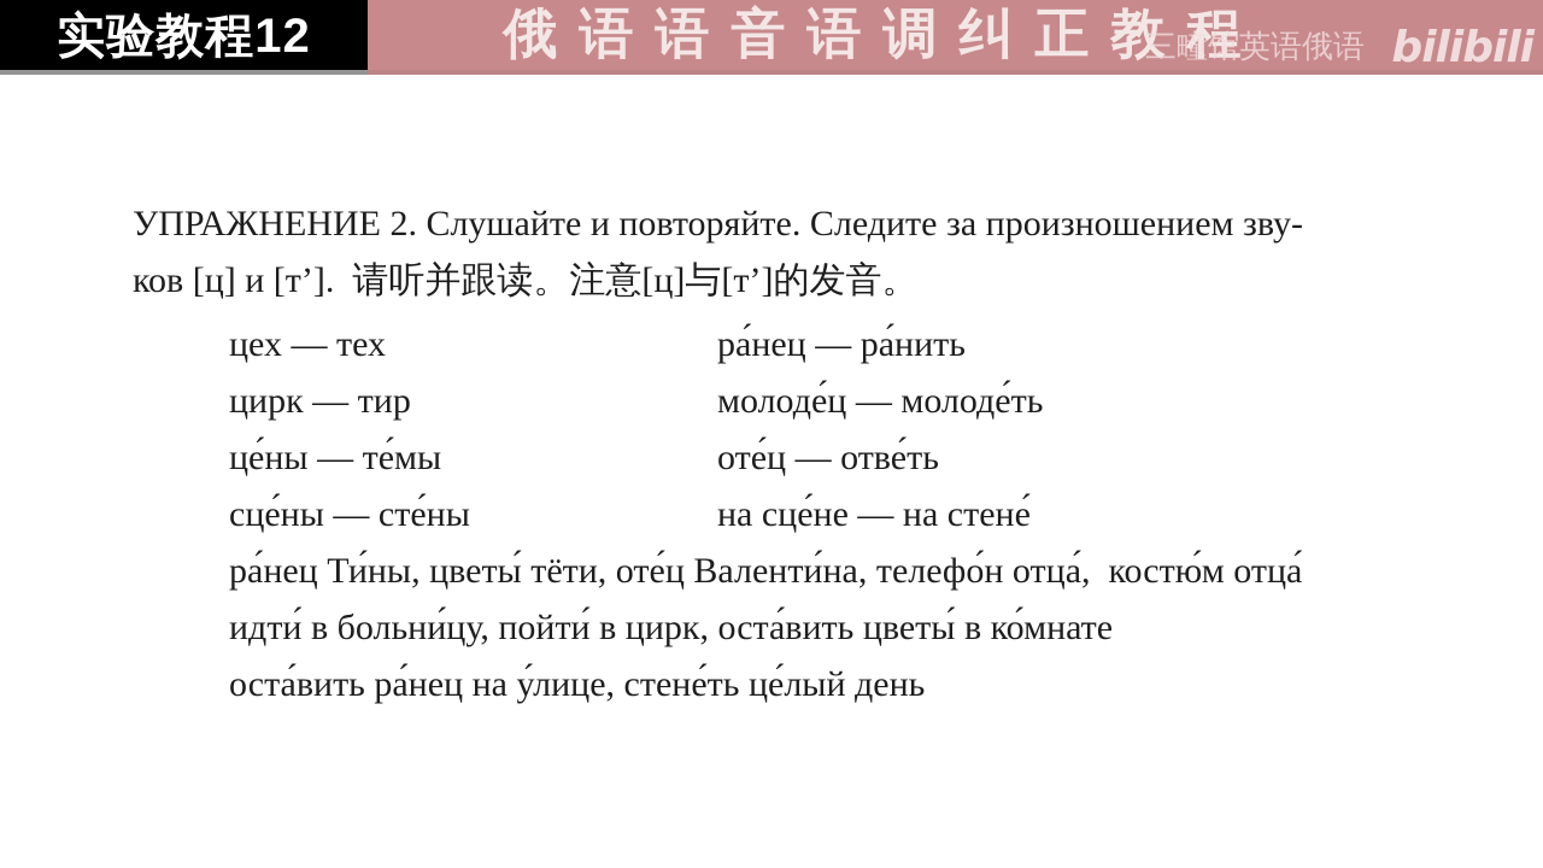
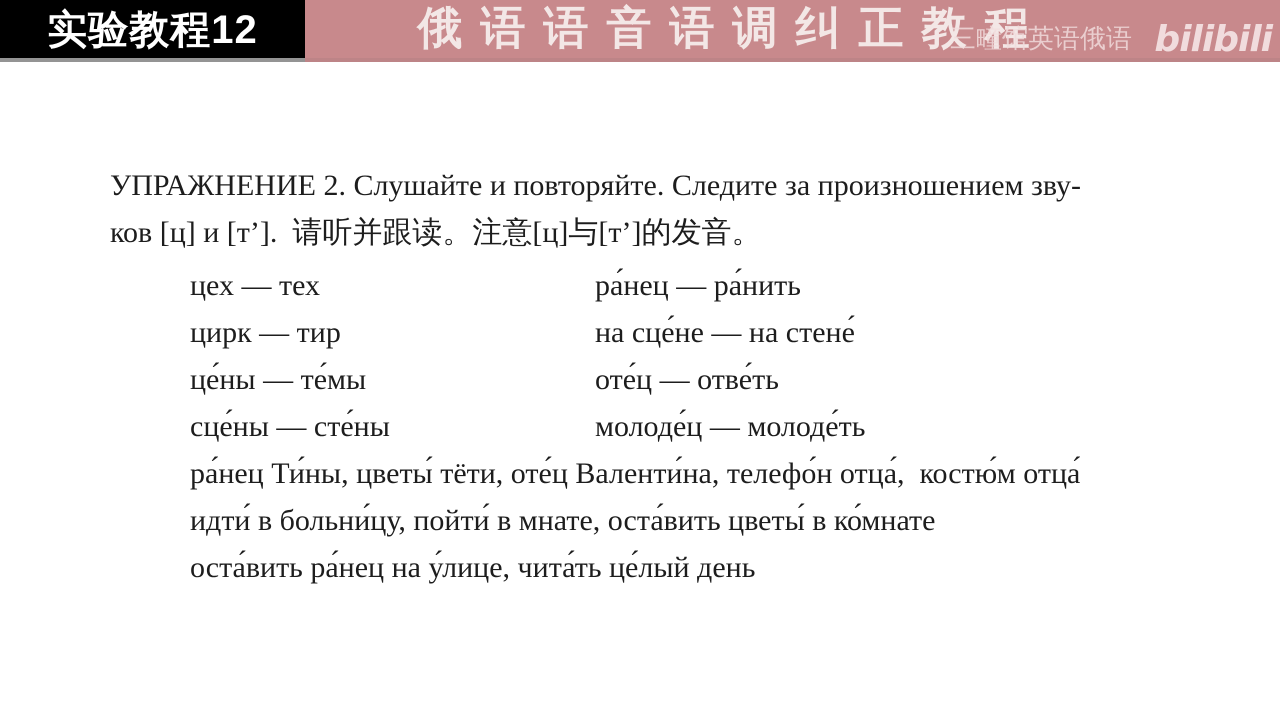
  实验教程12
  俄语语音语调纠正教程
  三疃馆英语俄语
  bilibili
  УПРАЖНЕНИЕ 2. Слушайте и повторяйте. Следите за произношением зву-
  ков [ц] и [т’]. 请听并跟读。注意[ц]与[т’]的发音。
  цех — тех
  ра́нец — ра́нить
  цирк — тир
- молоде́ц — молоде́ть
+ на сце́не — на стене́
  це́ны — те́мы
  оте́ц — отве́ть
  сце́ны — сте́ны
- на сце́не — на стене́
+ молоде́ц — молоде́ть
  ра́нец Ти́ны, цветы́ тёти, оте́ц Валенти́на, телефо́н отца́, костю́м отца́
- идти́ в больни́цу, пойти́ в цирк, оста́вить цветы́ в ко́мнате
+ идти́ в больни́цу, пойти́ в мнате, оста́вить цветы́ в ко́мнате
- оста́вить ра́нец на у́лице, стене́ть це́лый день
+ оста́вить ра́нец на у́лице, чита́ть це́лый день
